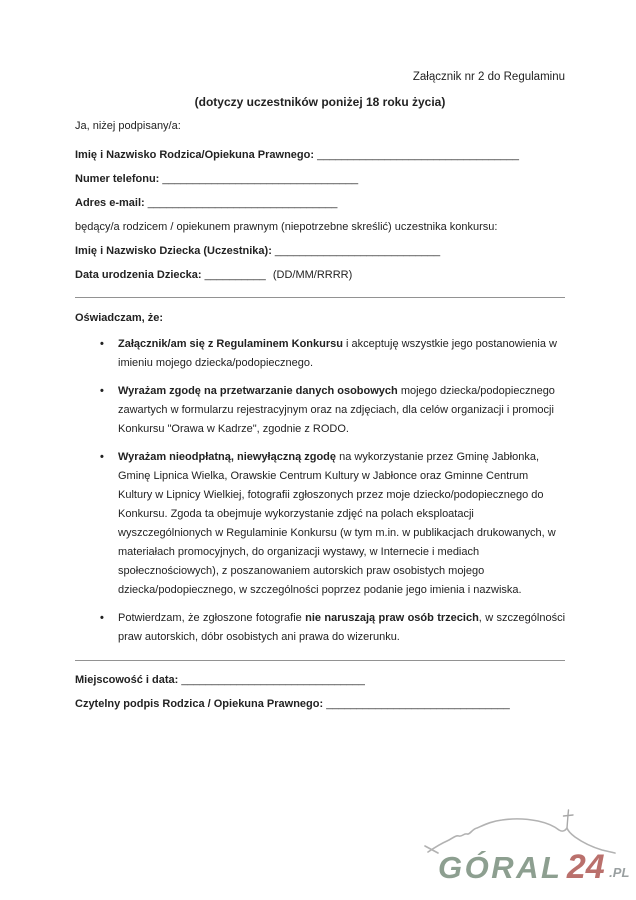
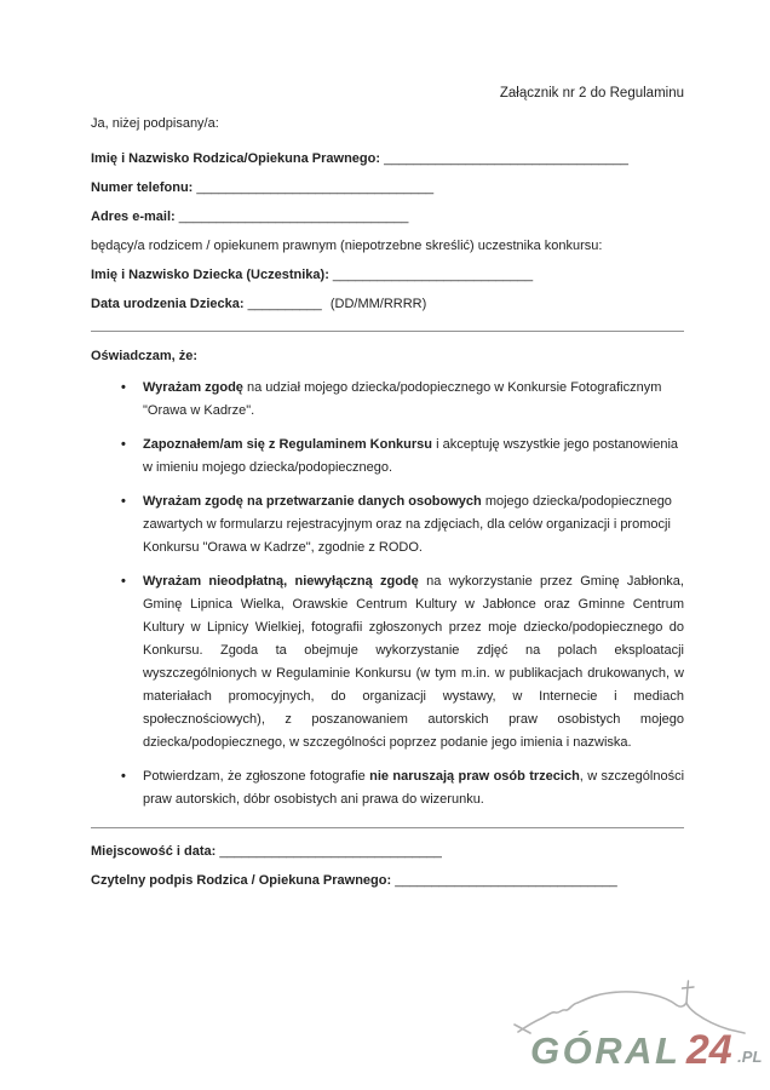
  Załącznik nr 2 do Regulaminu
- (dotyczy uczestników poniżej 18 roku życia)
  Ja, niżej podpisany/a:
  Imię i Nazwisko Rodzica/Opiekuna Prawnego: _________________________________
  Numer telefonu: ________________________________
  Adres e-mail: _______________________________
  będący/a rodzicem / opiekunem prawnym (niepotrzebne skreślić) uczestnika konkursu:
  Imię i Nazwisko Dziecka (Uczestnika): ___________________________
  Data urodzenia Dziecka: __________ (DD/MM/RRRR)
  Oświadczam, że:
+ Wyrażam zgodę na udział mojego dziecka/podopiecznego w Konkursie Fotograficznym "Orawa w Kadrze".
- Załącznik/am się z Regulaminem Konkursu i akceptuję wszystkie jego postanowienia w imieniu mojego dziecka/podopiecznego.
+ Zapoznałem/am się z Regulaminem Konkursu i akceptuję wszystkie jego postanowienia w imieniu mojego dziecka/podopiecznego.
  Wyrażam zgodę na przetwarzanie danych osobowych mojego dziecka/podopiecznego zawartych w formularzu rejestracyjnym oraz na zdjęciach, dla celów organizacji i promocji Konkursu "Orawa w Kadrze", zgodnie z RODO.
  Wyrażam nieodpłatną, niewyłączną zgodę na wykorzystanie przez Gminę Jabłonka, Gminę Lipnica Wielka, Orawskie Centrum Kultury w Jabłonce oraz Gminne Centrum Kultury w Lipnicy Wielkiej, fotografii zgłoszonych przez moje dziecko/podopiecznego do Konkursu. Zgoda ta obejmuje wykorzystanie zdjęć na polach eksploatacji wyszczególnionych w Regulaminie Konkursu (w tym m.in. w publikacjach drukowanych, w materiałach promocyjnych, do organizacji wystawy, w Internecie i mediach społecznościowych), z poszanowaniem autorskich praw osobistych mojego dziecka/podopiecznego, w szczególności poprzez podanie jego imienia i nazwiska.
  Potwierdzam, że zgłoszone fotografie nie naruszają praw osób trzecich, w szczególności praw autorskich, dóbr osobistych ani prawa do wizerunku.
  Miejscowość i data: ______________________________
  Czytelny podpis Rodzica / Opiekuna Prawnego: ______________________________
  GÓRAL 24 .PL
